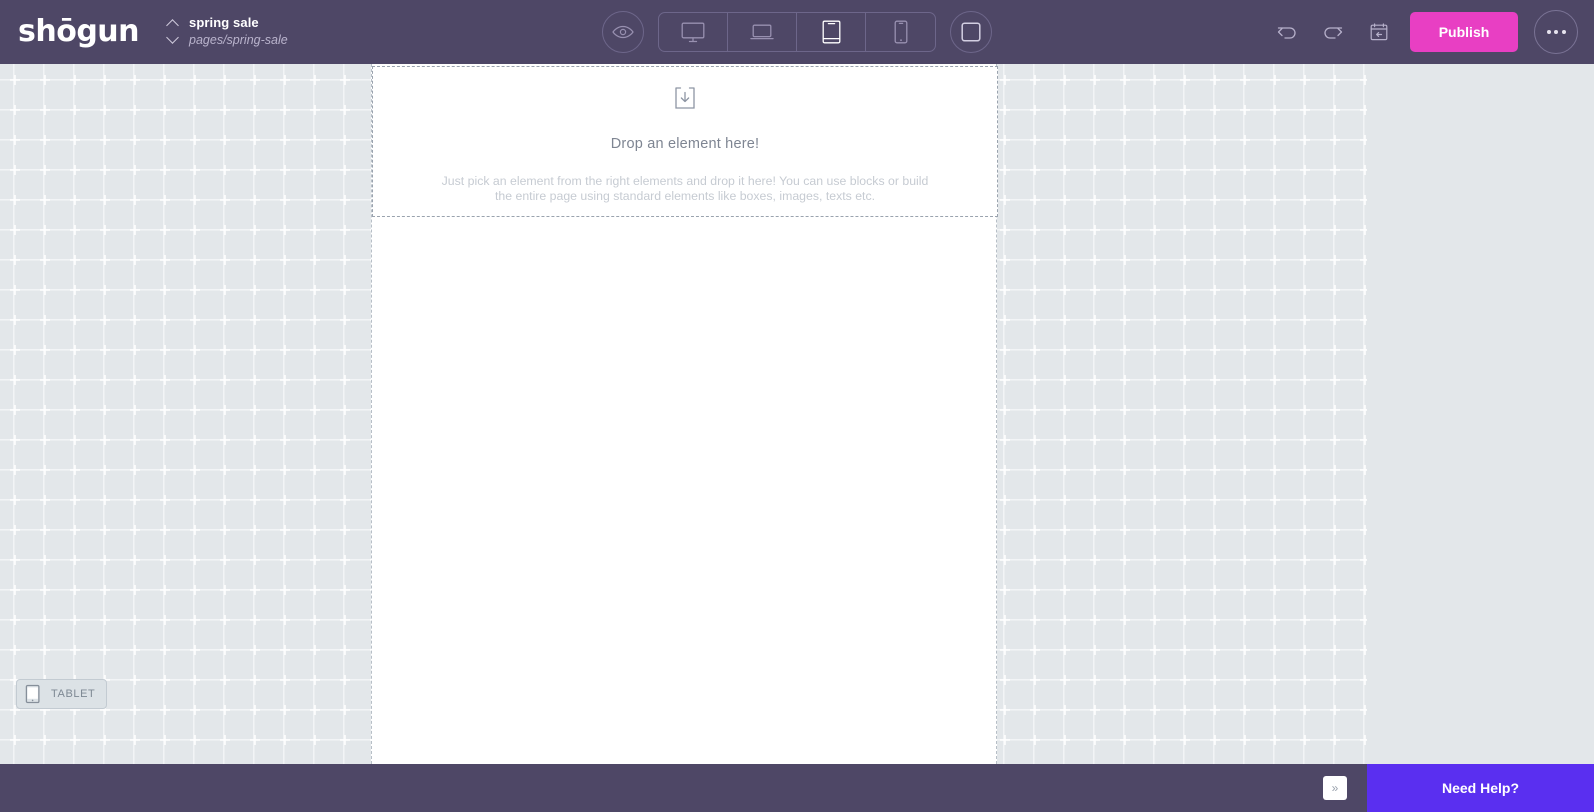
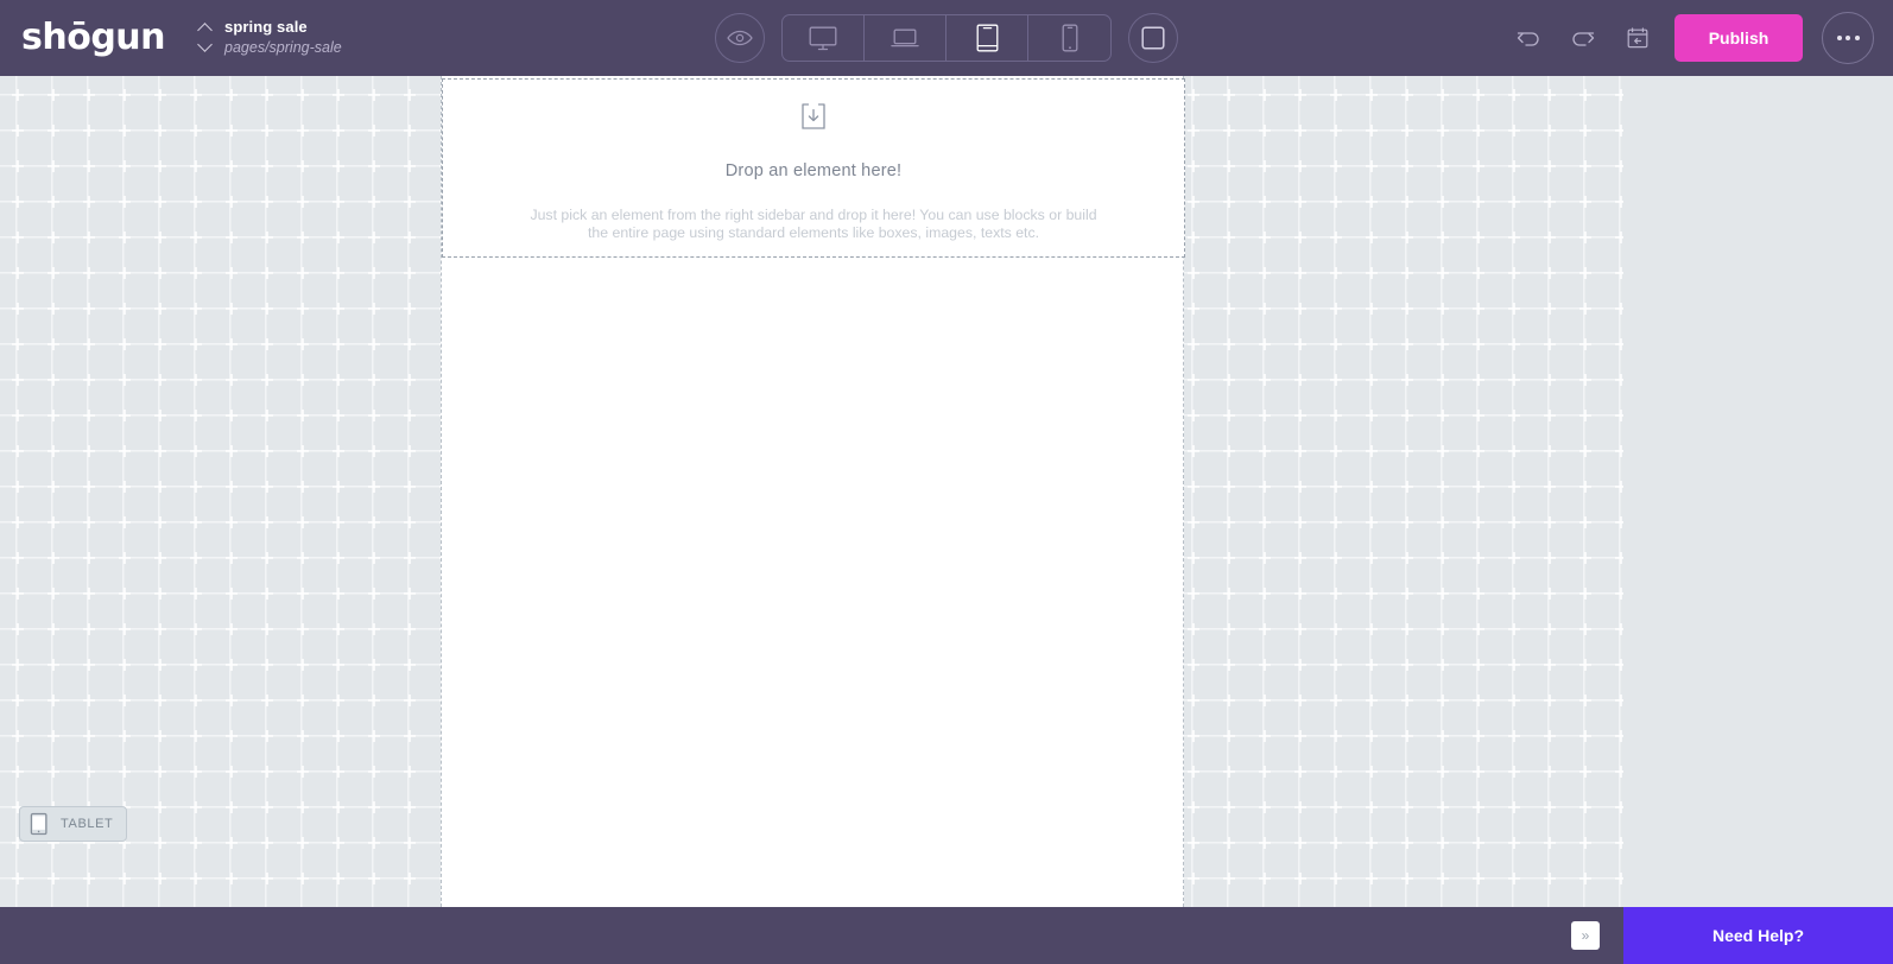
  shōgun
  spring sale
  pages/spring-sale
  Publish
  Drop an element here!
- Just pick an element from the right elements and drop it here! You can use blocks or build the entire page using standard elements like boxes, images, texts etc.
+ Just pick an element from the right sidebar and drop it here! You can use blocks or build the entire page using standard elements like boxes, images, texts etc.
  TABLET
  »
  Need Help?
